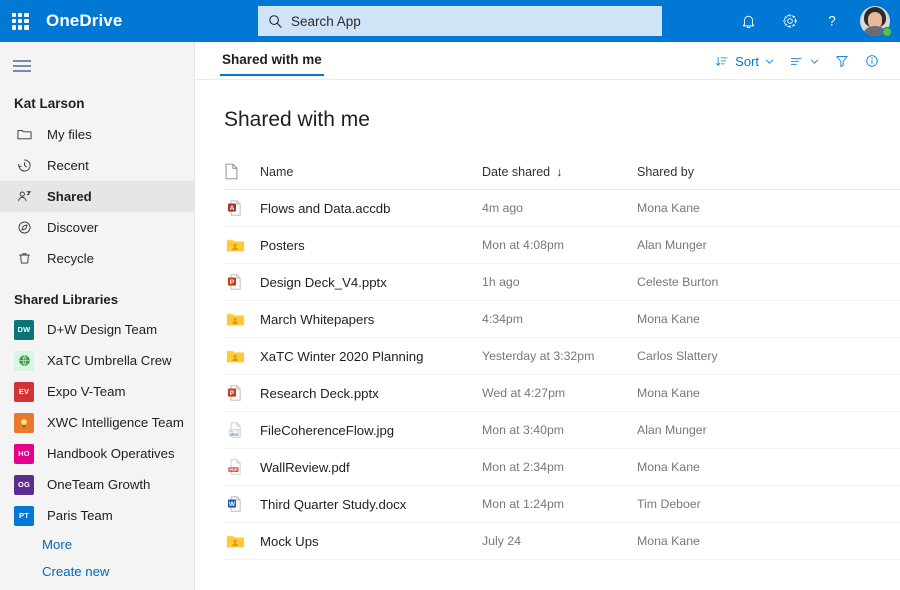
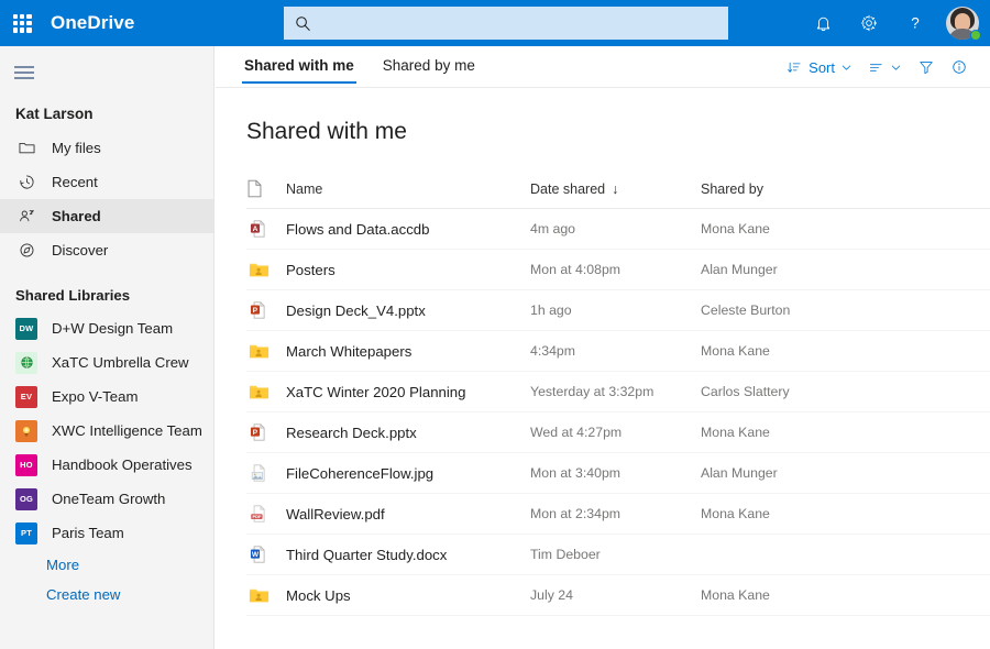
  OneDrive
- Search App
  ?
  Kat Larson
  My files
  Recent
  Shared
  Discover
- Recycle
  Shared Libraries
  DW
  D+W Design Team
  XaTC Umbrella Crew
  EV
  Expo V-Team
  XWC Intelligence Team
  HO
  Handbook Operatives
  OG
  OneTeam Growth
  PT
  Paris Team
  More
  Create new
  Shared with me
+ Shared by me
  Sort
  Shared with me
  Name
  Date shared
  ↓
  Shared by
  Flows and Data.accdb
  4m ago
  Mona Kane
  Posters
  Mon at 4:08pm
  Alan Munger
  Design Deck_V4.pptx
  1h ago
  Celeste Burton
  March Whitepapers
  4:34pm
  Mona Kane
  XaTC Winter 2020 Planning
  Yesterday at 3:32pm
  Carlos Slattery
  Research Deck.pptx
  Wed at 4:27pm
  Mona Kane
  FileCoherenceFlow.jpg
  Mon at 3:40pm
  Alan Munger
  WallReview.pdf
  Mon at 2:34pm
  Mona Kane
  Third Quarter Study.docx
- Mon at 1:24pm
  Tim Deboer
  Mock Ups
  July 24
  Mona Kane
